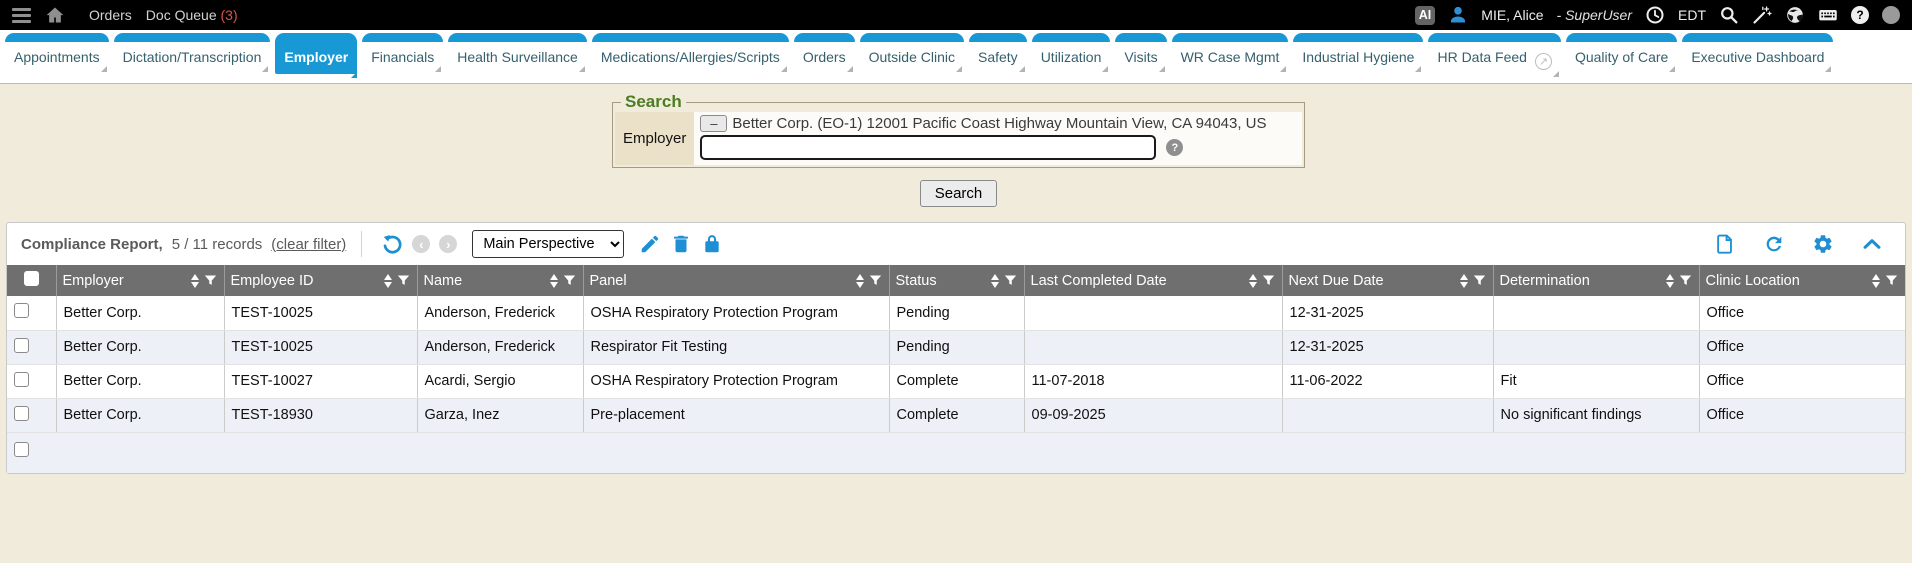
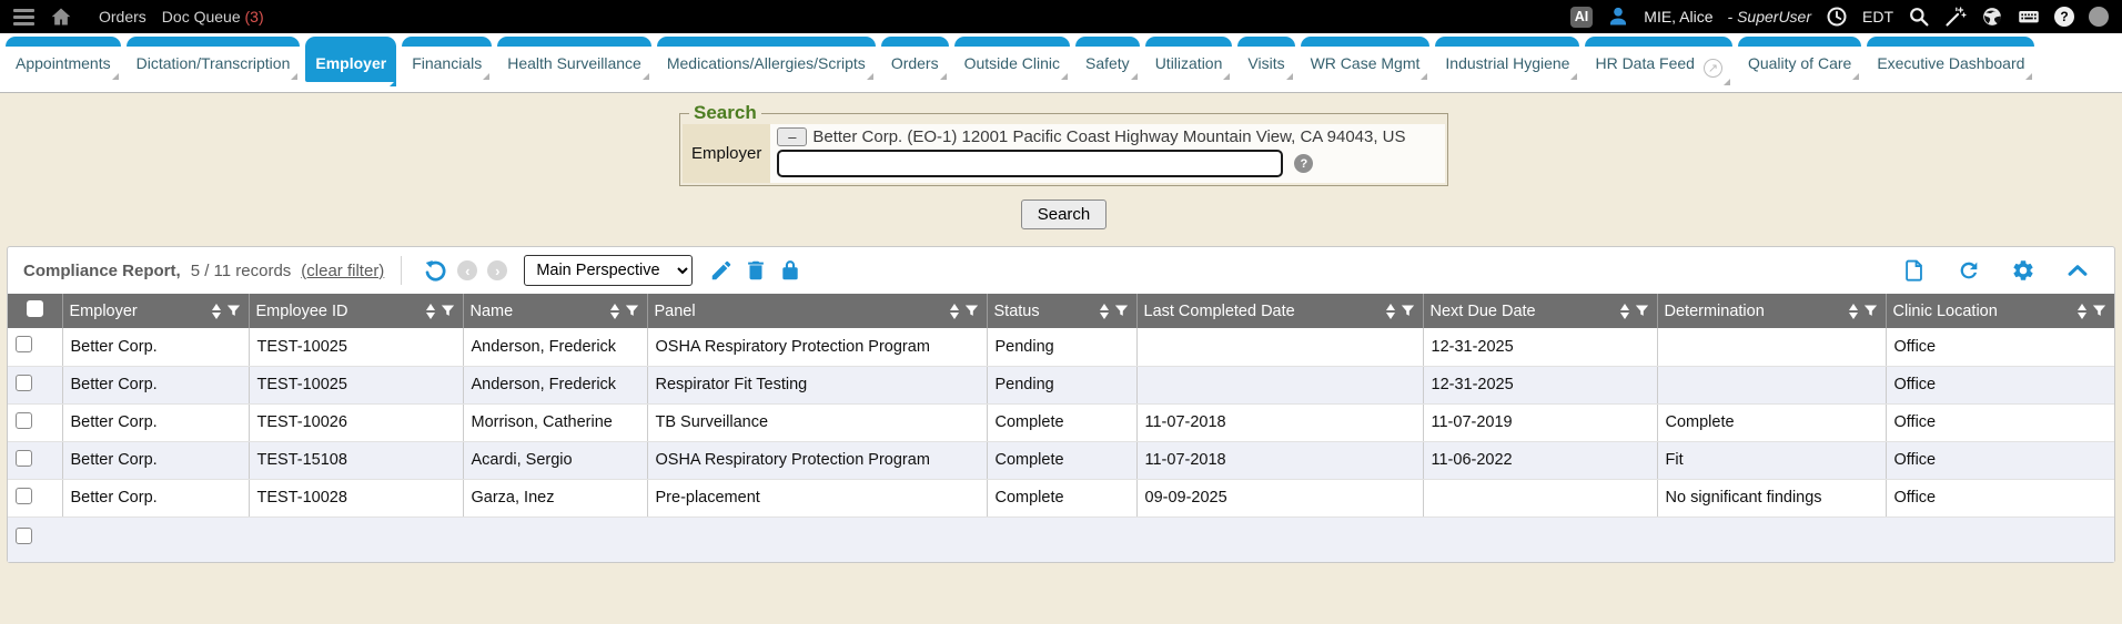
  Orders
  Doc Queue (3)
  AI
  MIE, Alice
  - SuperUser
  EDT
  ?
  Appointments
  Dictation/Transcription
  Employer
  Financials
  Health Surveillance
  Medications/Allergies/Scripts
  Orders
  Outside Clinic
  Safety
  Utilization
  Visits
  WR Case Mgmt
  Industrial Hygiene
  HR Data Feed ↗
  Quality of Care
  Executive Dashboard
  Search
  Employer
  –
  Better Corp. (EO-1) 12001 Pacific Coast Highway Mountain View, CA 94043, US
  ?
  Search
  Compliance Report,
  5 / 11 records
  (clear filter)
  ‹
  ›
  Main Perspective
  	Employer	Employee ID	Name	Panel	Status	Last Completed Date	Next Due Date	Determination	Clinic Location
  	Better Corp.	TEST-10025	Anderson, Frederick	OSHA Respiratory Protection Program	Pending		12-31-2025		Office
  	Better Corp.	TEST-10025	Anderson, Frederick	Respirator Fit Testing	Pending		12-31-2025		Office
+ 	Better Corp.	TEST-10026	Morrison, Catherine	TB Surveillance	Complete	11-07-2018	11-07-2019	Complete	Office
- 	Better Corp.	TEST-10027	Acardi, Sergio	OSHA Respiratory Protection Program	Complete	11-07-2018	11-06-2022	Fit	Office
+ 	Better Corp.	TEST-15108	Acardi, Sergio	OSHA Respiratory Protection Program	Complete	11-07-2018	11-06-2022	Fit	Office
- 	Better Corp.	TEST-18930	Garza, Inez	Pre-placement	Complete	09-09-2025		No significant findings	Office
+ 	Better Corp.	TEST-10028	Garza, Inez	Pre-placement	Complete	09-09-2025		No significant findings	Office
